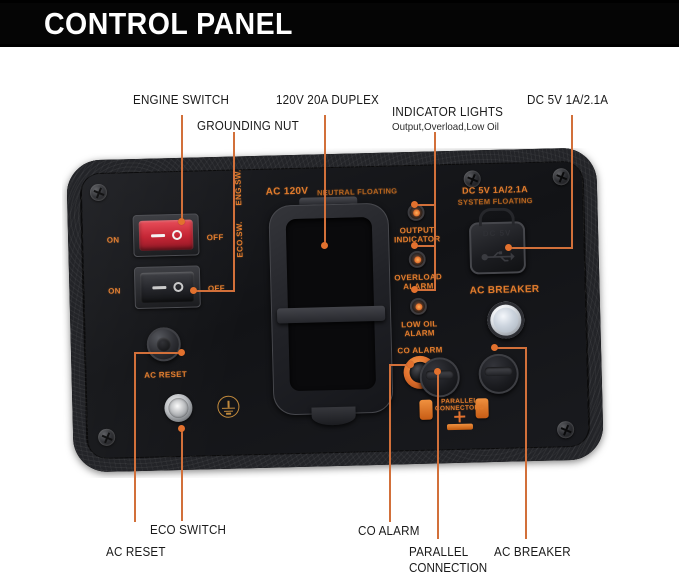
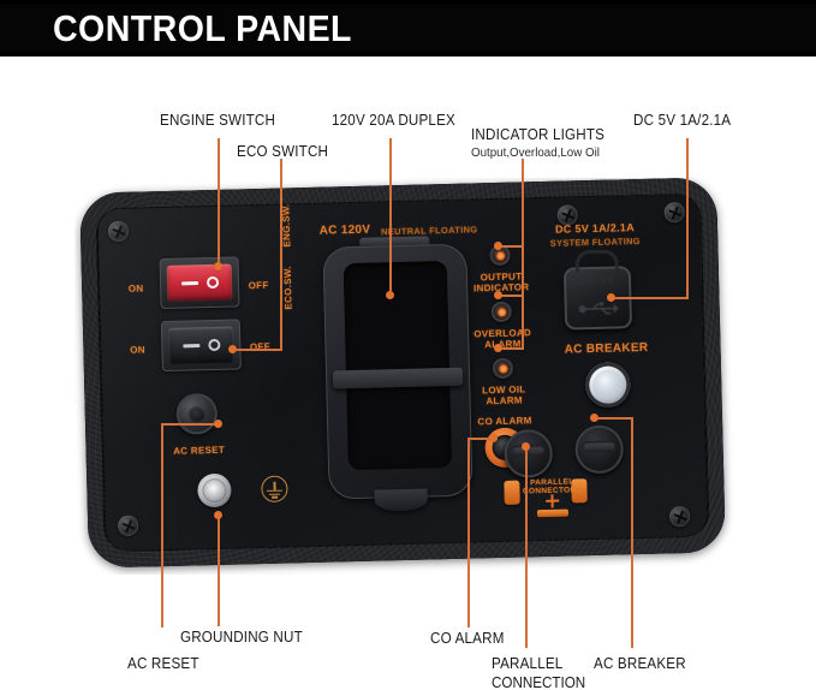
  CONTROL PANEL
  ENGINE SWITCH
- GROUNDING NUT
+ ECO SWITCH
  120V 20A DUPLEX
  INDICATOR LIGHTS
  Output,Overload,Low Oil
  DC 5V 1A/2.1A
  AC RESET
- ECO SWITCH
+ GROUNDING NUT
  CO ALARM
  PARALLEL
  CONNECTION
  AC BREAKER
